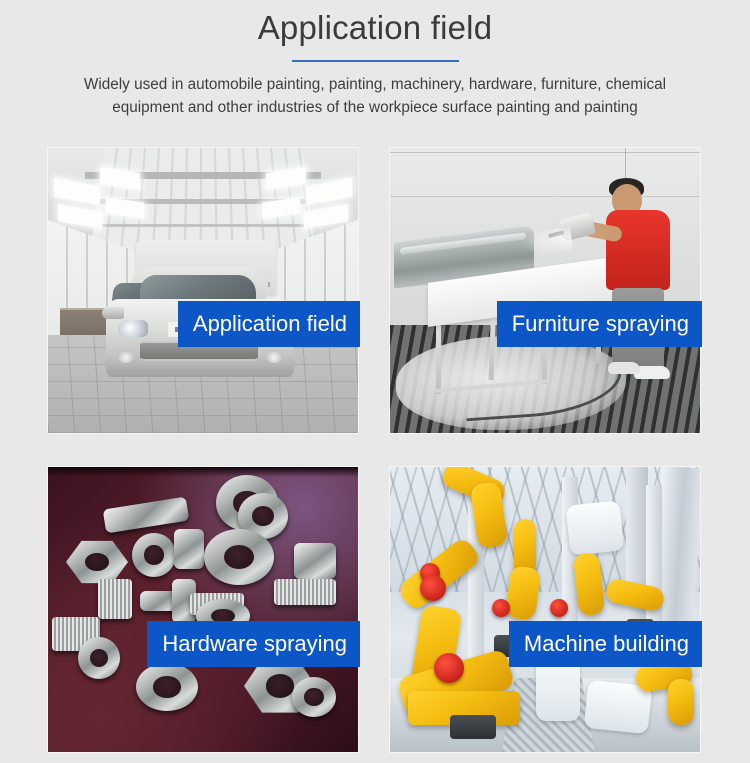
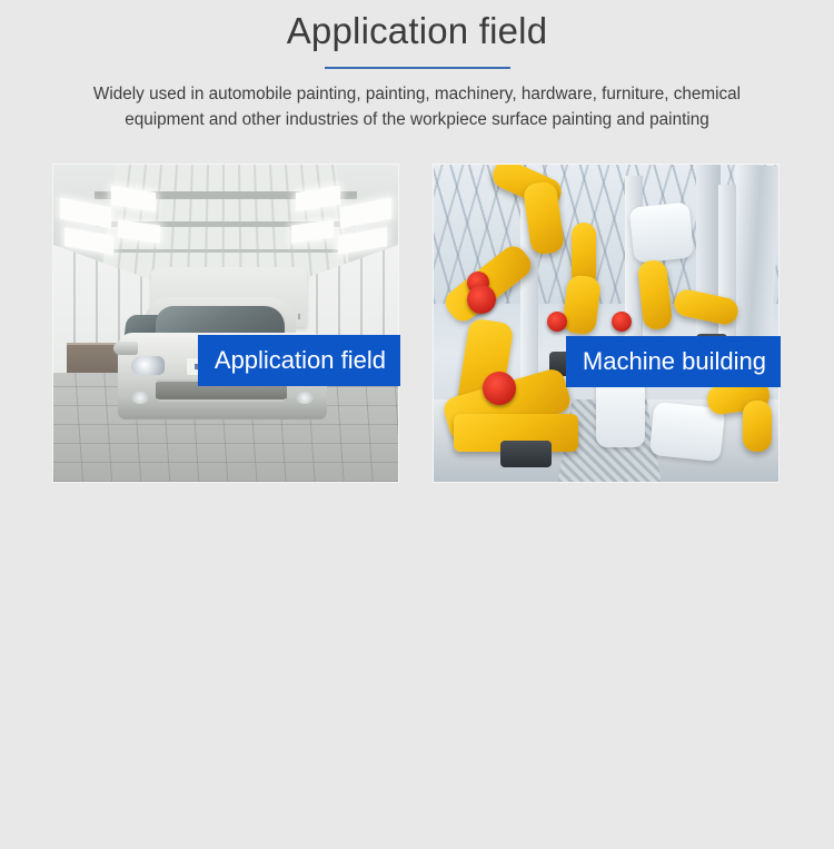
  Application field
  Widely used in automobile painting, painting, machinery, hardware, furniture, chemical equipment and other industries of the workpiece surface painting and painting
  Application field
- Furniture spraying
- Hardware spraying
  Machine building
